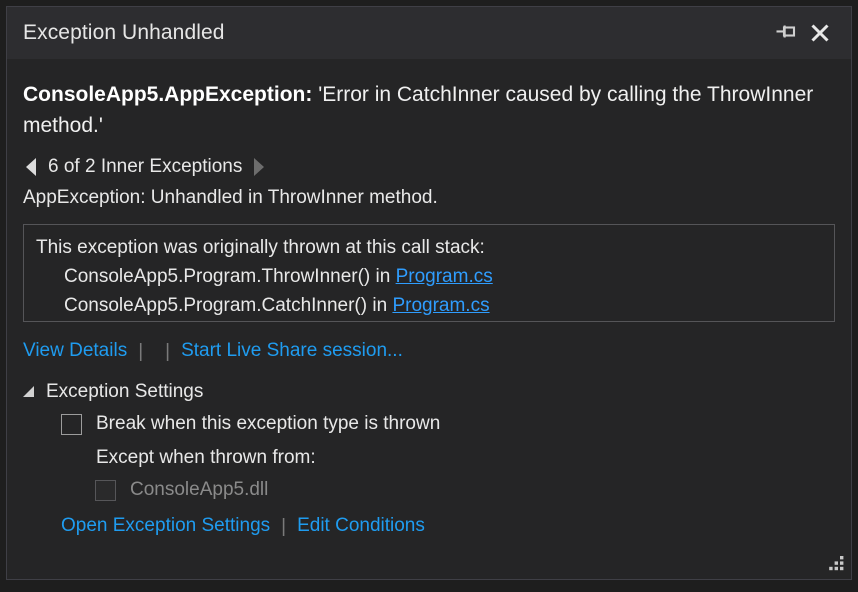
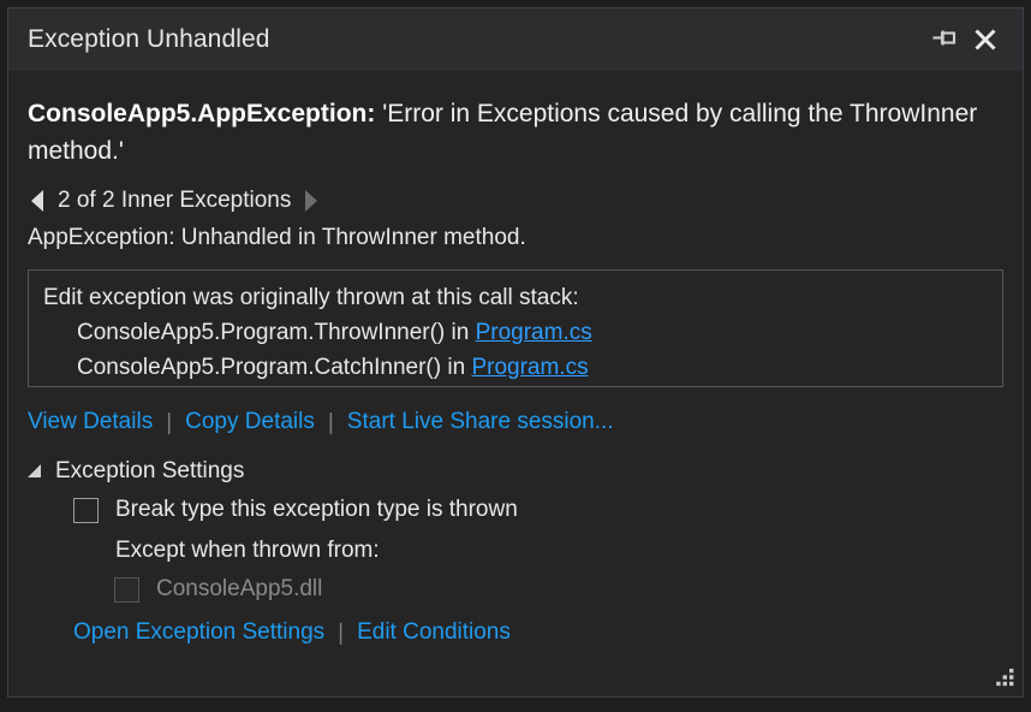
  Exception Unhandled
- ConsoleApp5.AppException: 'Error in CatchInner caused by calling the ThrowInner method.'
+ ConsoleApp5.AppException: 'Error in Exceptions caused by calling the ThrowInner method.'
- 6 of 2 Inner Exceptions
+ 2 of 2 Inner Exceptions
  AppException: Unhandled in ThrowInner method.
- This exception was originally thrown at this call stack:
+ Edit exception was originally thrown at this call stack:
  ConsoleApp5.Program.ThrowInner() in Program.cs
  ConsoleApp5.Program.CatchInner() in Program.cs
  View Details
  |
+ Copy Details
  |
  Start Live Share session...
  Exception Settings
- Break when this exception type is thrown
+ Break type this exception type is thrown
  Except when thrown from:
  ConsoleApp5.dll
  Open Exception Settings
  |
  Edit Conditions
